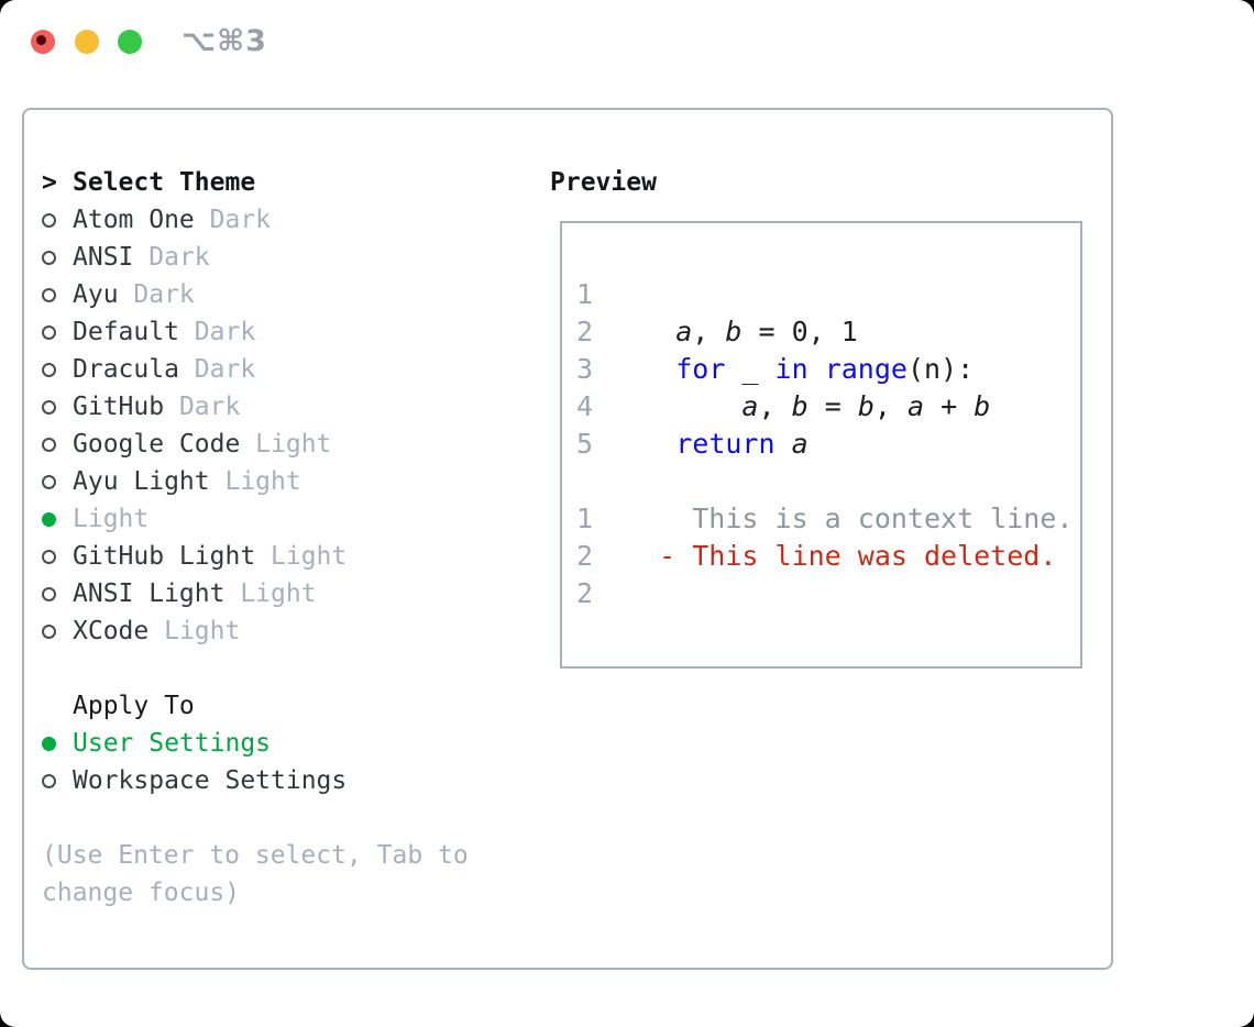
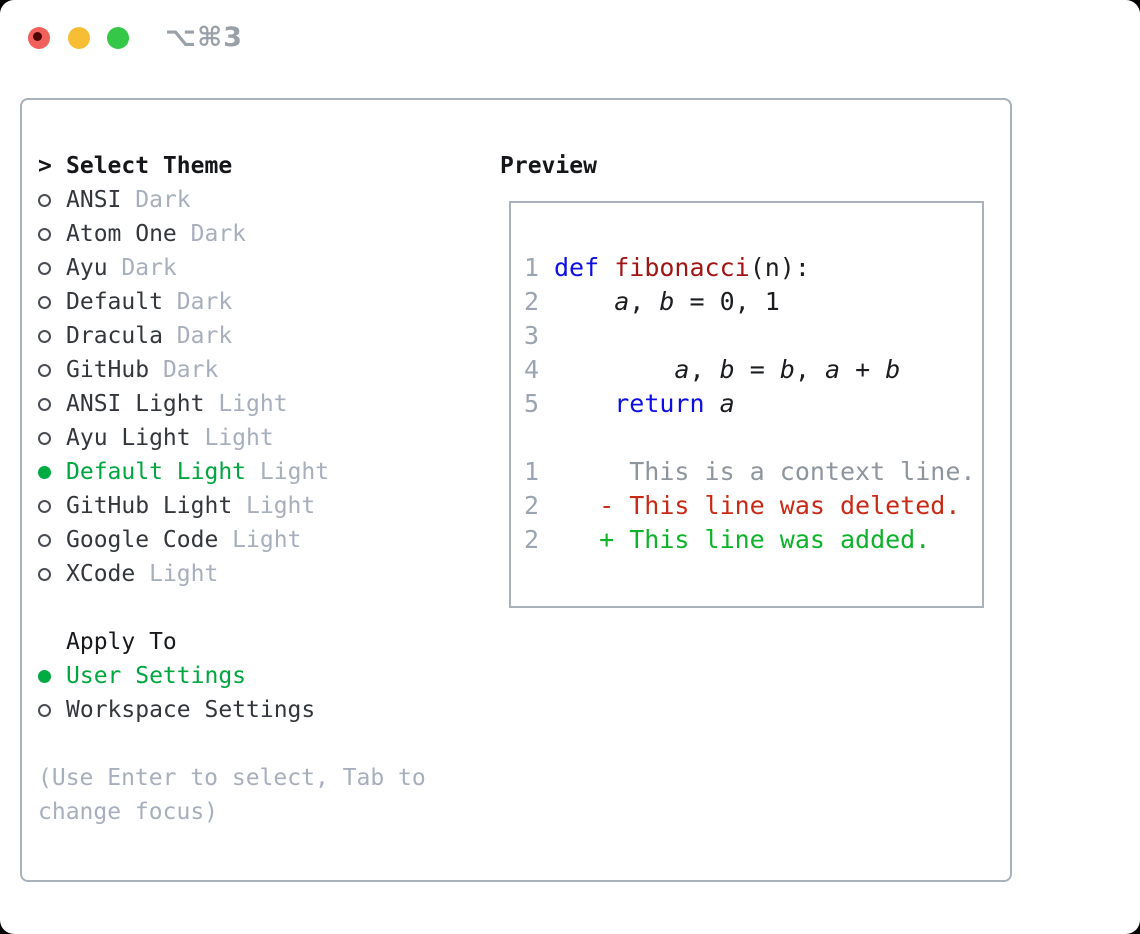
  ⌥⌘3
  >
  Select Theme
- Atom One
+ ANSI
  Dark
- ANSI
+ Atom One
  Dark
  Ayu
  Dark
  Default
  Dark
  Dracula
  Dark
  GitHub
  Dark
- Google Code
+ ANSI Light
  Light
  Ayu Light
  Light
+ Default Light
  Light
  GitHub Light
  Light
- ANSI Light
+ Google Code
  Light
  XCode
  Light
  Apply To
  User Settings
  Workspace Settings
  (Use Enter to select, Tab to
  change focus)
  Preview
  1
+ def fibonacci(n):
  2
  a, b = 0, 1
  3
- for _ in range(n):
  4
  a, b = b, a + b
  5
  return a
  1
  This is a context line.
  2
  - This line was deleted.
  2
+ + This line was added.
